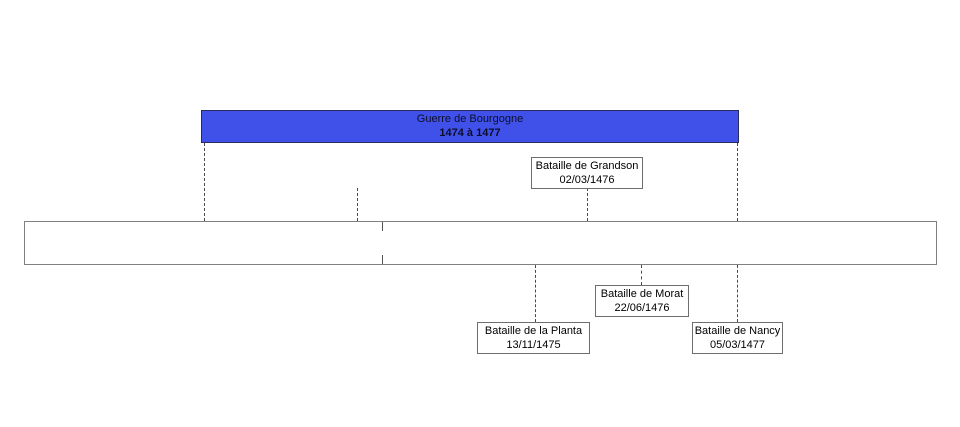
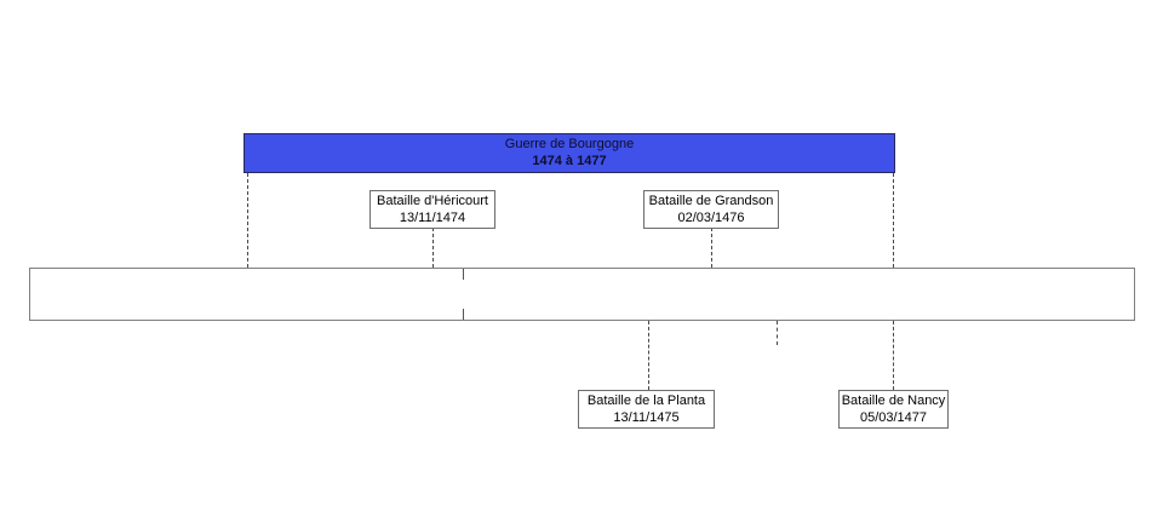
  Guerre de Bourgogne
  1474 à 1477
+ Bataille d'Héricourt
+ 13/11/1474
  Bataille de Grandson
  02/03/1476
  Bataille de la Planta
  13/11/1475
- Bataille de Morat
- 22/06/1476
  Bataille de Nancy
  05/03/1477
